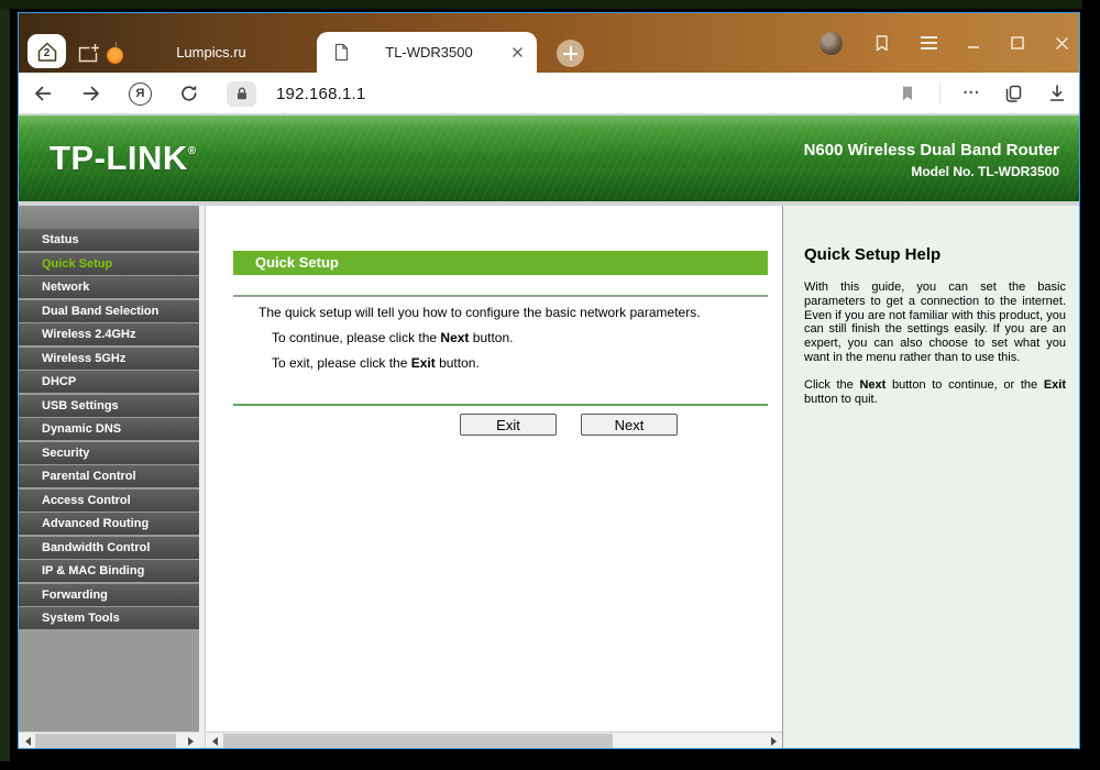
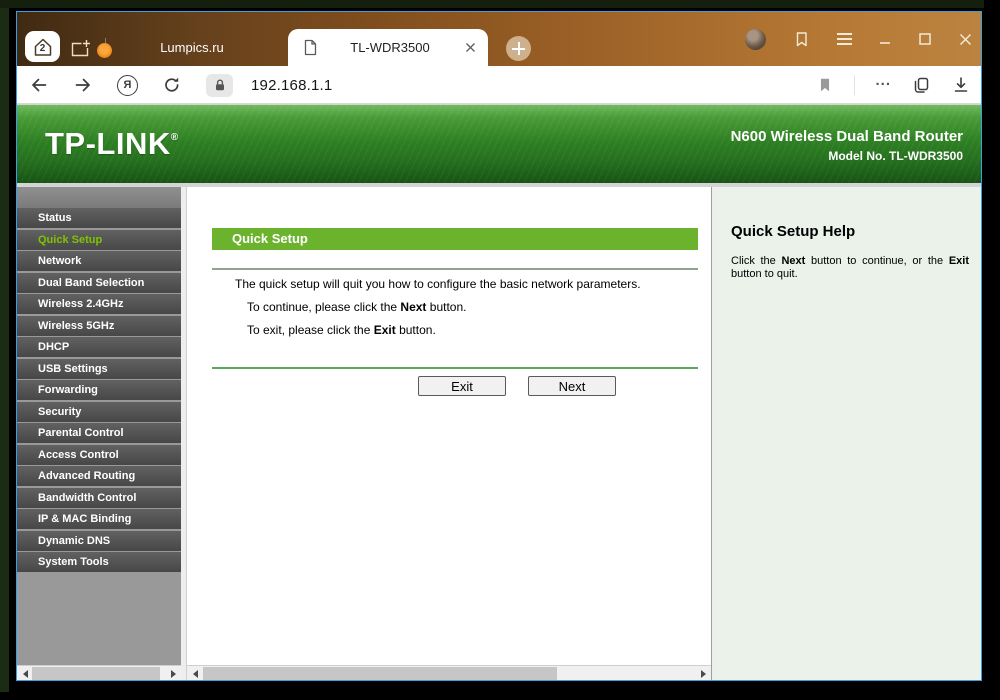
  2
  Lumpics.ru
  TL-WDR3500
  Я
  192.168.1.1
  ...
  TP-LINK®
  N600 Wireless Dual Band Router
  Model No. TL-WDR3500
  Status
  Quick Setup
  Network
  Dual Band Selection
  Wireless 2.4GHz
  Wireless 5GHz
  DHCP
  USB Settings
- Dynamic DNS
+ Forwarding
  Security
  Parental Control
  Access Control
  Advanced Routing
  Bandwidth Control
  IP & MAC Binding
- Forwarding
+ Dynamic DNS
  System Tools
  Quick Setup
- The quick setup will tell you how to configure the basic network parameters.
+ The quick setup will quit you how to configure the basic network parameters.
  To continue, please click the Next button.
  To exit, please click the Exit button.
  Exit
  Next
  Quick Setup Help
- With this guide, you can set the basic parameters to get a connection to the internet. Even if you are not familiar with this product, you can still finish the settings easily. If you are an expert, you can also choose to set what you want in the menu rather than to use this.
  Click the Next button to continue, or the Exit button to quit.
